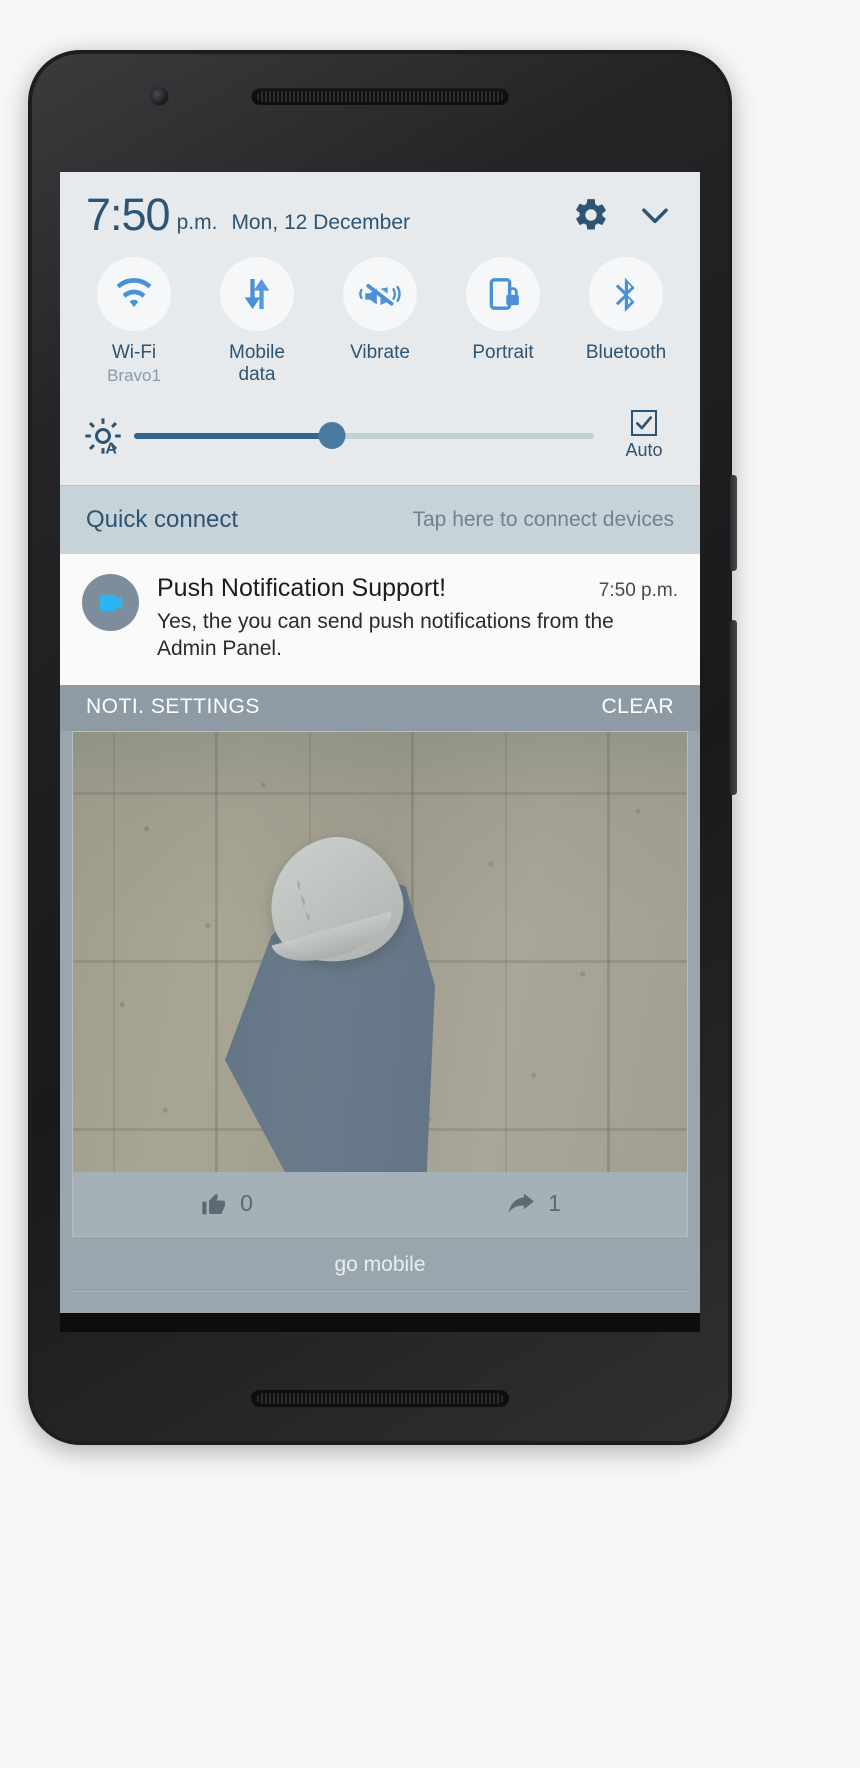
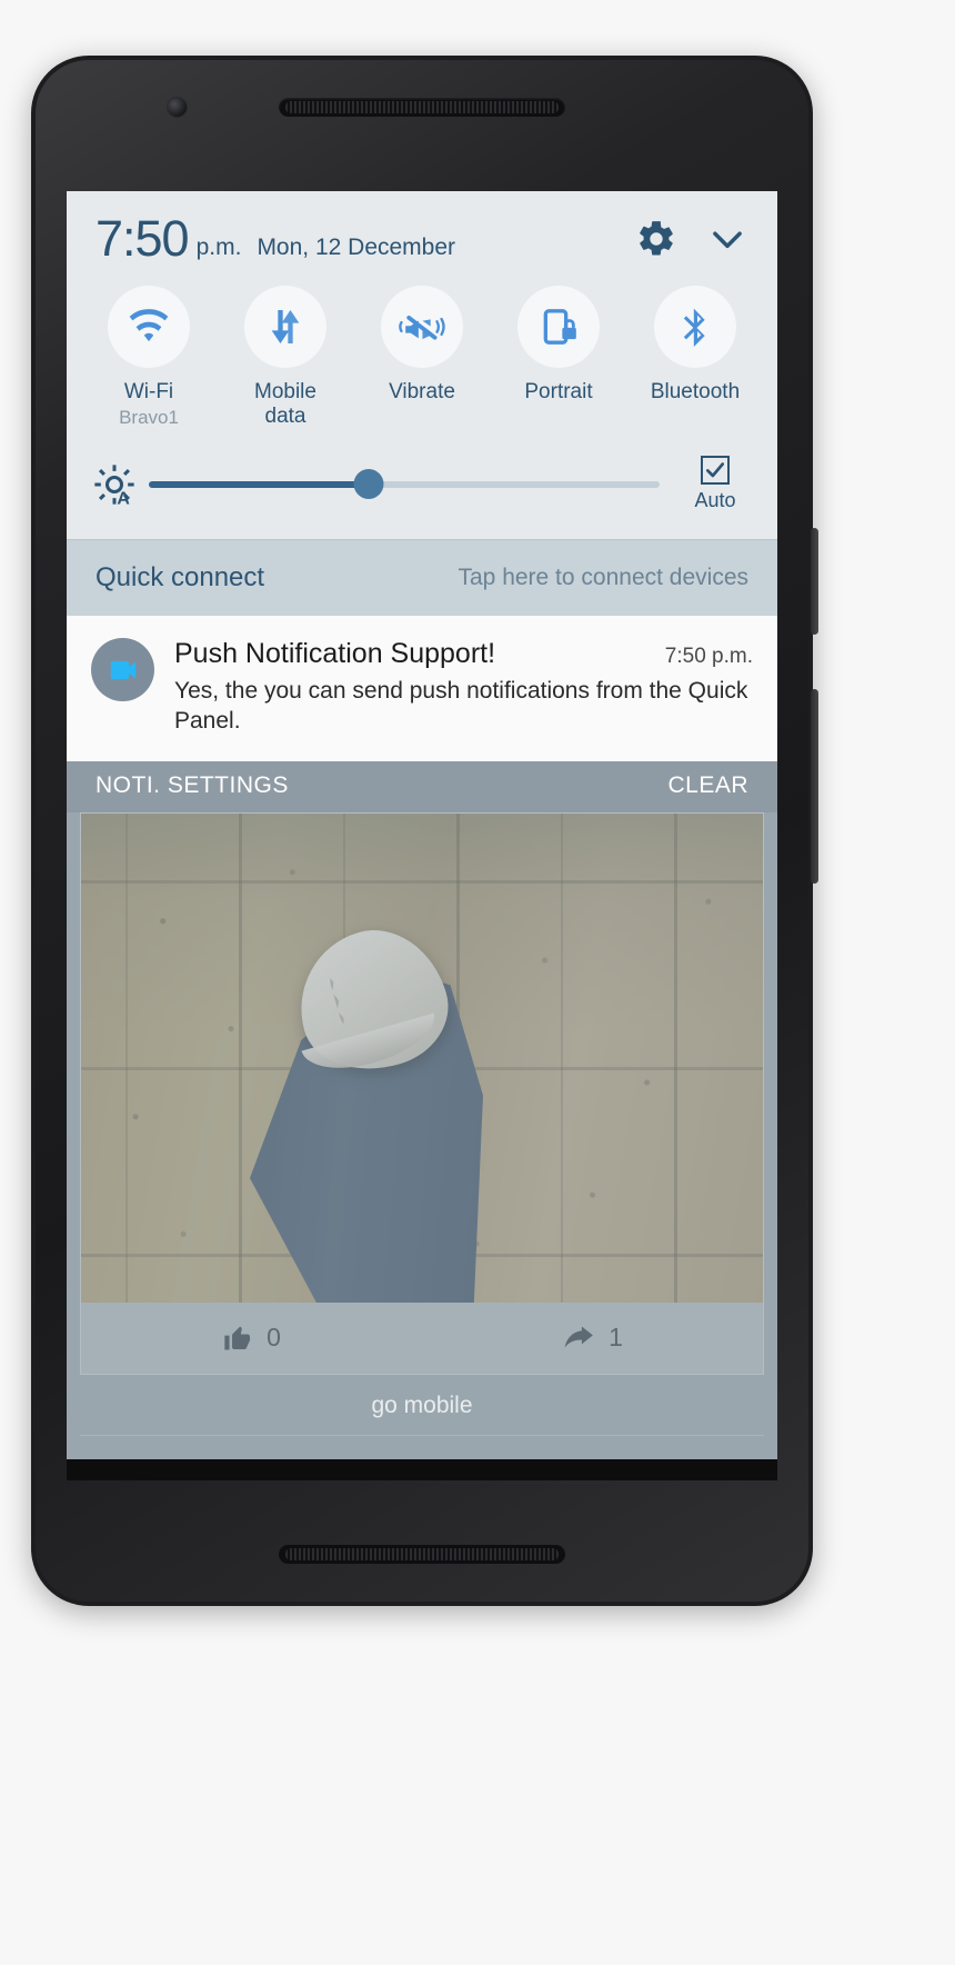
  7:50
  p.m.
  Mon, 12 December
  Wi-Fi
  Bravo1
  Mobile
  data
  Vibrate
  Portrait
  Bluetooth
  A
  Auto
  Quick connect
  Tap here to connect devices
  Push Notification Support!
  7:50 p.m.
- Yes, the you can send push notifications from the Admin Panel.
+ Yes, the you can send push notifications from the Quick Panel.
  NOTI. SETTINGS
  CLEAR
  0
  1
  go mobile
